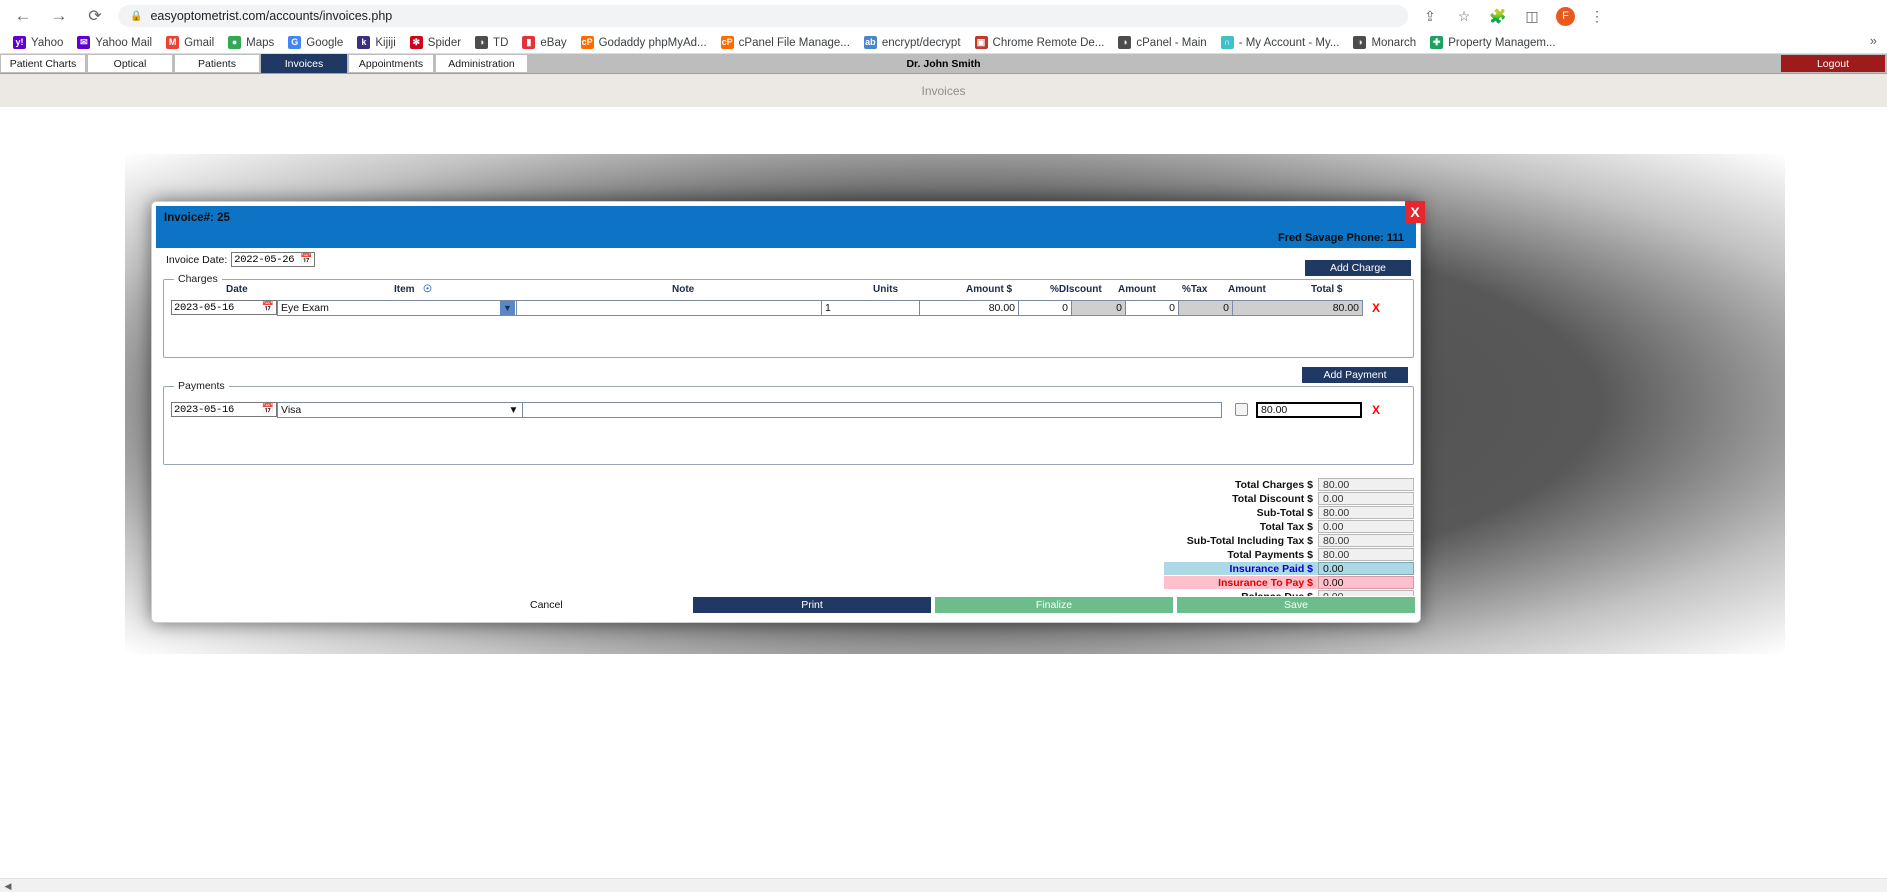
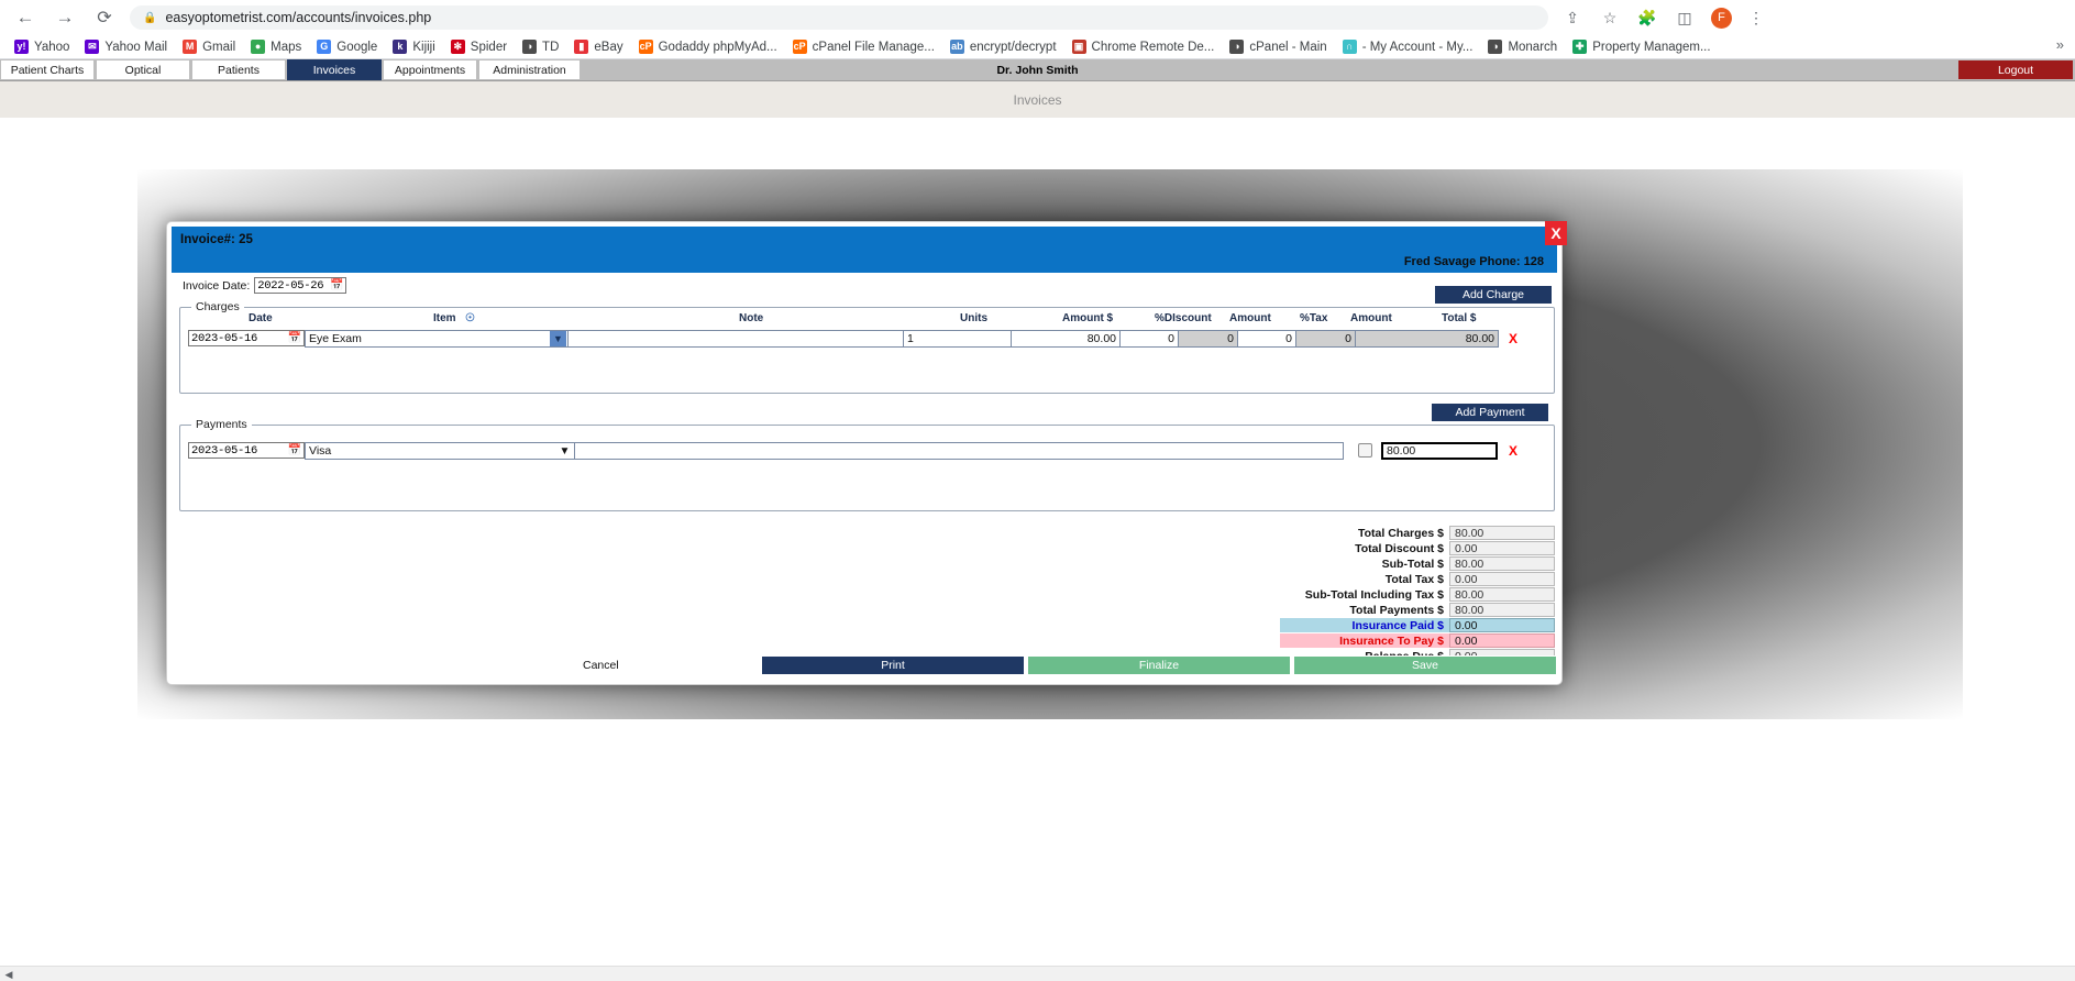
  ←
  →
  ⟳
  🔒
  easyoptometrist.com/accounts/invoices.php
  ⇪
  ☆
  🧩
  ◫
  F
  ⋮
  y!
  Yahoo
  ✉
  Yahoo Mail
  M
  Gmail
  ●
  Maps
  G
  Google
  k
  Kijiji
  ✻
  Spider
  ◑
  TD
  ▮
  eBay
  cP
  Godaddy phpMyAd...
  cP
  cPanel File Manage...
  ab
  encrypt/decrypt
  ▣
  Chrome Remote De...
  ◑
  cPanel - Main
  ∩
  - My Account - My...
  ◑
  Monarch
  ✚
  Property Managem...
  »
  Patient Charts
  Optical
  Patients
  Invoices
  Appointments
  Administration
  Dr. John Smith
  Logout
  Invoices
  Invoice#: 25
- Fred Savage Phone: 111
+ Fred Savage Phone: 128
  X
  Invoice Date:
  2022-05-26
  📅
  Add Charge
  Charges
  Date
  Item
  ☉
  Note
  Units
  Amount $
  %DIscount
  Amount
  %Tax
  Amount
  Total $
  2023-05-16
  📅
  Eye Exam
  ▼
  1
  80.00
  0
  0
  0
  0
  80.00
  X
  Add Payment
  Payments
  2023-05-16
  📅
  Visa
  ▼
  80.00
  X
  Total Charges $
  80.00
  Total Discount $
  0.00
  Sub-Total $
  80.00
  Total Tax $
  0.00
  Sub-Total Including Tax $
  80.00
  Total Payments $
  80.00
  Insurance Paid $
  0.00
  Insurance To Pay $
  0.00
  Cancel
  Print
  Finalize
  Save
  ◀
